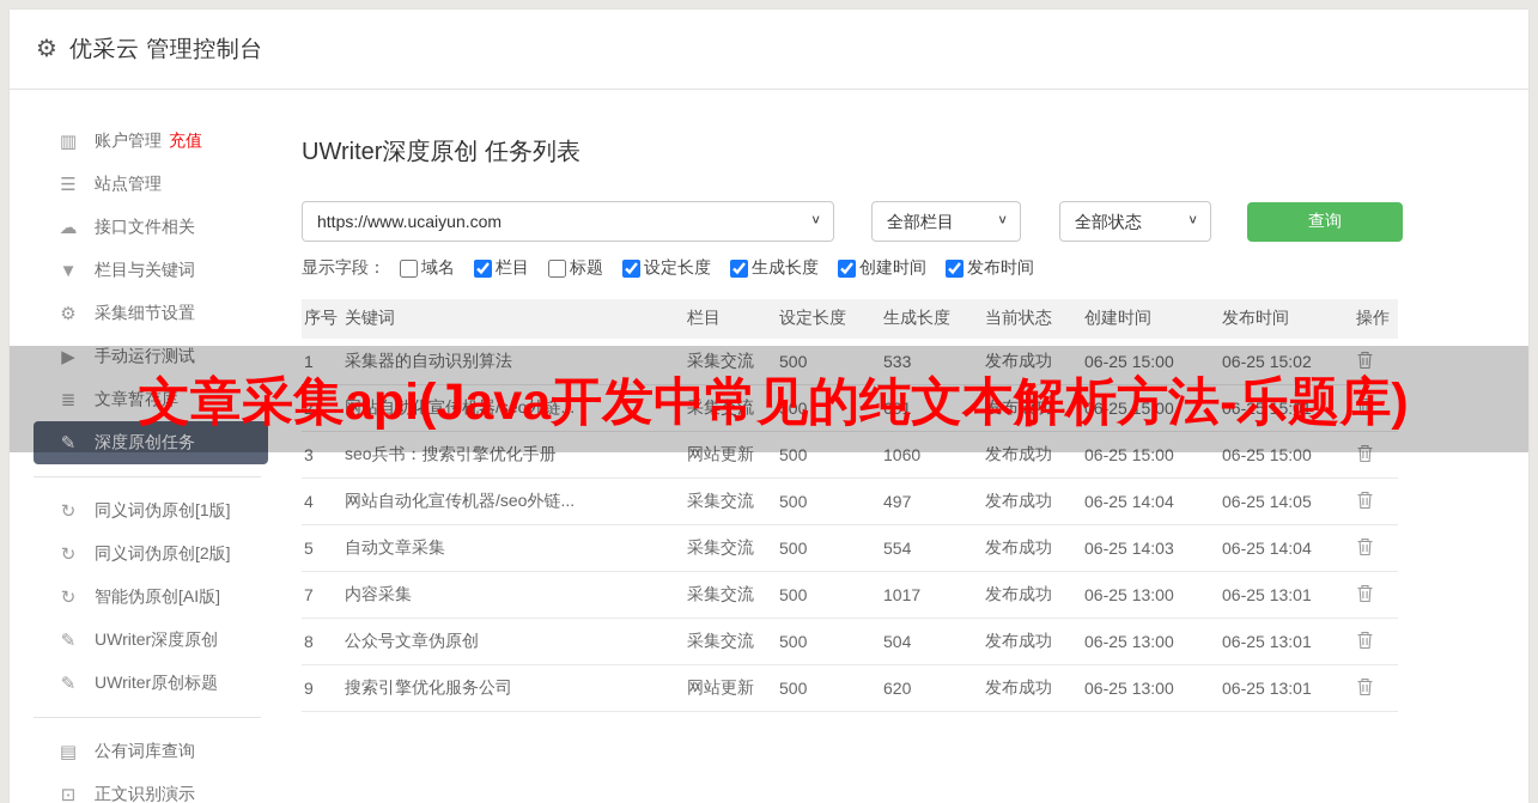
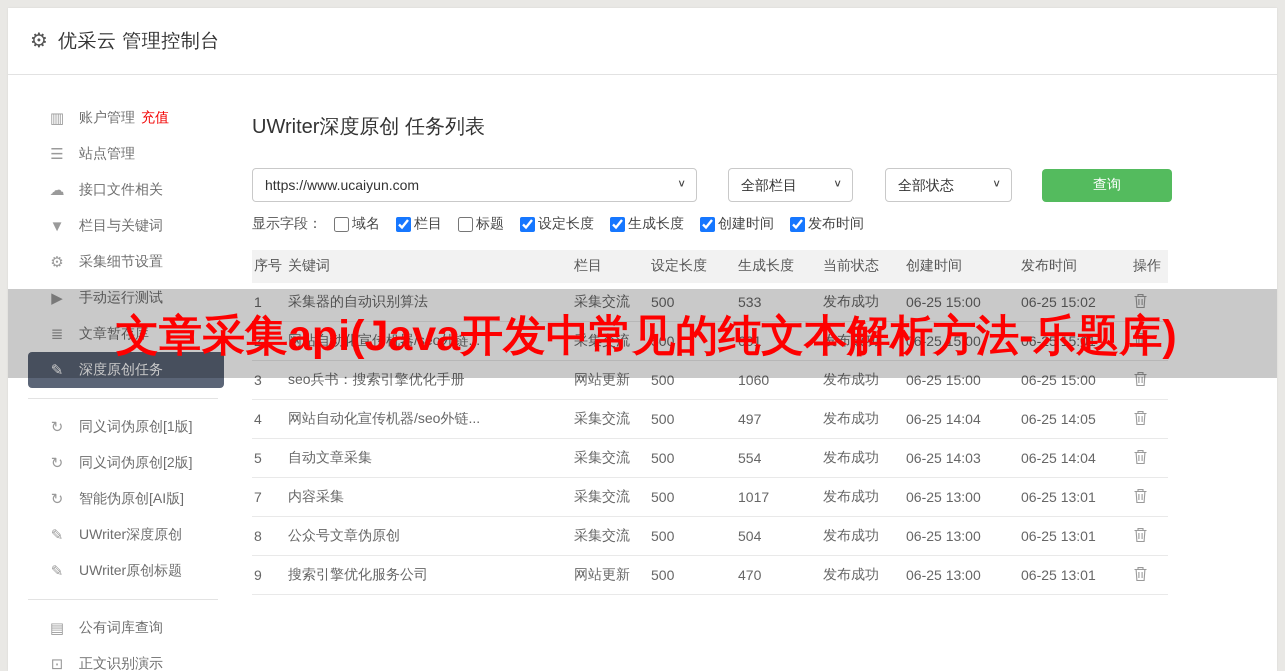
  ⚙
  优采云 管理控制台
  ▥
  账户管理
  充值
  ☰
  站点管理
  ☁
  接口文件相关
  ▼
  栏目与关键词
  ⚙
  采集细节设置
  ▶
  手动运行测试
  ≣
  文章暂存库
  ✎
  深度原创任务
  ↻
  同义词伪原创[1版]
  ↻
  同义词伪原创[2版]
  ↻
  智能伪原创[AI版]
  ✎
  UWriter深度原创
  ✎
  UWriter原创标题
  ▤
  公有词库查询
  ⊡
  正文识别演示
  UWriter深度原创 任务列表
  https://www.ucaiyun.com
  全部栏目
  全部状态
  查询
  显示字段：
  域名
  栏目
  标题
  设定长度
  生成长度
  创建时间
  发布时间
  序号	关键词	栏目	设定长度	生成长度	当前状态	创建时间	发布时间	操作
  1	采集器的自动识别算法	采集交流	500	533	发布成功	06-25 15:00	06-25 15:02
  2	网站自动化宣传机器/seo外链...	采集交流	500	601	发布成功	06-25 15:00	06-25 15:01
  3	seo兵书：搜索引擎优化手册	网站更新	500	1060	发布成功	06-25 15:00	06-25 15:00
  4	网站自动化宣传机器/seo外链...	采集交流	500	497	发布成功	06-25 14:04	06-25 14:05
  5	自动文章采集	采集交流	500	554	发布成功	06-25 14:03	06-25 14:04
  7	内容采集	采集交流	500	1017	发布成功	06-25 13:00	06-25 13:01
  8	公众号文章伪原创	采集交流	500	504	发布成功	06-25 13:00	06-25 13:01
- 9	搜索引擎优化服务公司	网站更新	500	620	发布成功	06-25 13:00	06-25 13:01
+ 9	搜索引擎优化服务公司	网站更新	500	470	发布成功	06-25 13:00	06-25 13:01
  文章采集api(Java开发中常见的纯文本解析方法-乐题库)
